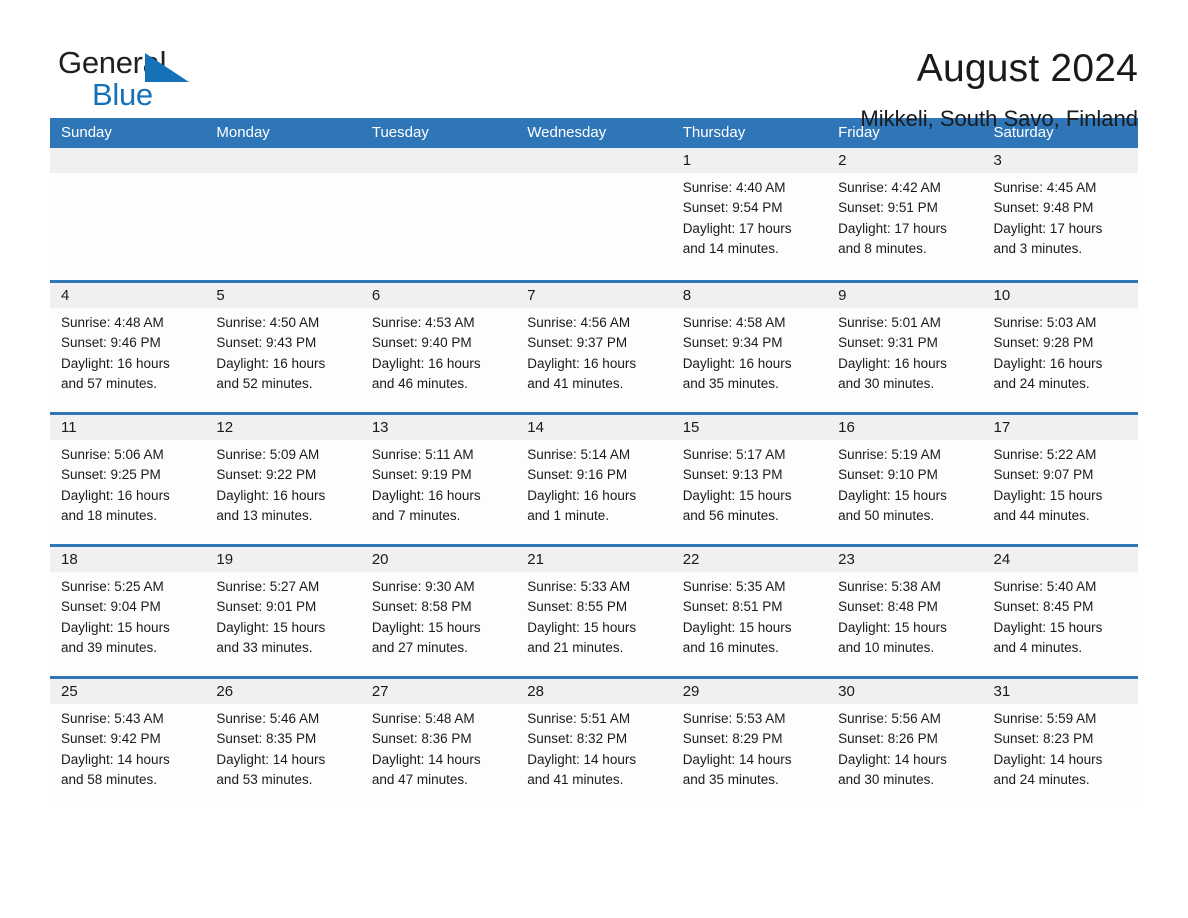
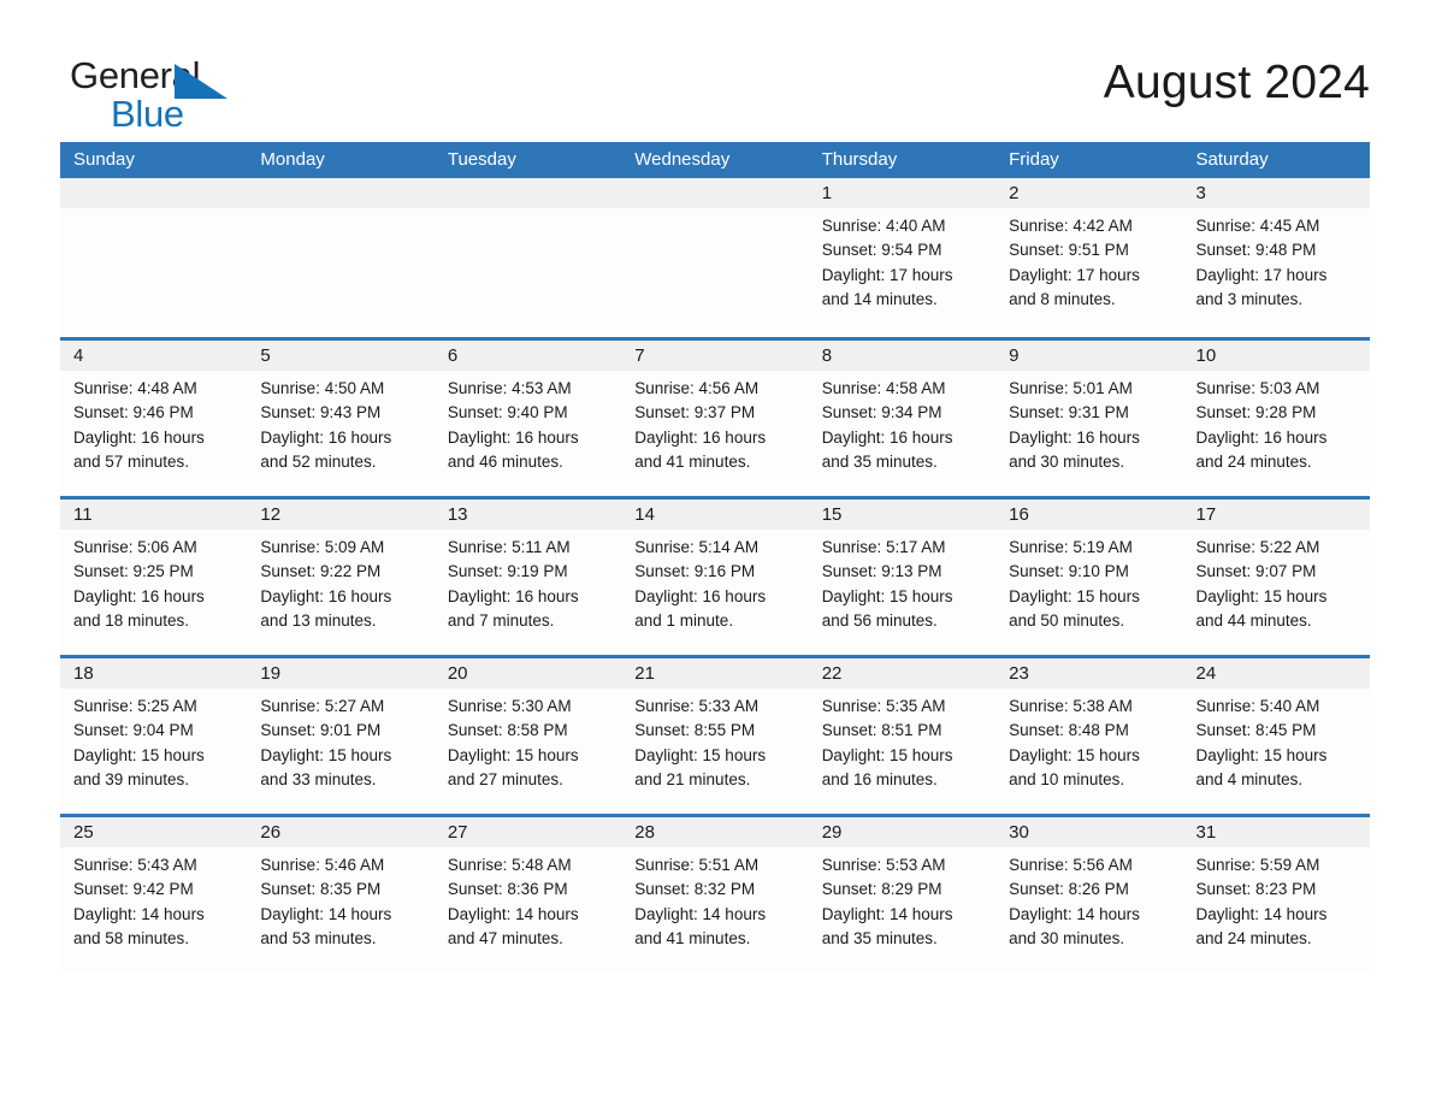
  General
  Blue
  August 2024
- Mikkeli, South Savo, Finland
  Sunday
  Monday
  Tuesday
  Wednesday
  Thursday
  Friday
  Saturday
  1
  Sunrise: 4:40 AM
  Sunset: 9:54 PM
  Daylight: 17 hours
  and 14 minutes.
  2
  Sunrise: 4:42 AM
  Sunset: 9:51 PM
  Daylight: 17 hours
  and 8 minutes.
  3
  Sunrise: 4:45 AM
  Sunset: 9:48 PM
  Daylight: 17 hours
  and 3 minutes.
  4
  Sunrise: 4:48 AM
  Sunset: 9:46 PM
  Daylight: 16 hours
  and 57 minutes.
  5
  Sunrise: 4:50 AM
  Sunset: 9:43 PM
  Daylight: 16 hours
  and 52 minutes.
  6
  Sunrise: 4:53 AM
  Sunset: 9:40 PM
  Daylight: 16 hours
  and 46 minutes.
  7
  Sunrise: 4:56 AM
  Sunset: 9:37 PM
  Daylight: 16 hours
  and 41 minutes.
  8
  Sunrise: 4:58 AM
  Sunset: 9:34 PM
  Daylight: 16 hours
  and 35 minutes.
  9
  Sunrise: 5:01 AM
  Sunset: 9:31 PM
  Daylight: 16 hours
  and 30 minutes.
  10
  Sunrise: 5:03 AM
  Sunset: 9:28 PM
  Daylight: 16 hours
  and 24 minutes.
  11
  Sunrise: 5:06 AM
  Sunset: 9:25 PM
  Daylight: 16 hours
  and 18 minutes.
  12
  Sunrise: 5:09 AM
  Sunset: 9:22 PM
  Daylight: 16 hours
  and 13 minutes.
  13
  Sunrise: 5:11 AM
  Sunset: 9:19 PM
  Daylight: 16 hours
  and 7 minutes.
  14
  Sunrise: 5:14 AM
  Sunset: 9:16 PM
  Daylight: 16 hours
  and 1 minute.
  15
  Sunrise: 5:17 AM
  Sunset: 9:13 PM
  Daylight: 15 hours
  and 56 minutes.
  16
  Sunrise: 5:19 AM
  Sunset: 9:10 PM
  Daylight: 15 hours
  and 50 minutes.
  17
  Sunrise: 5:22 AM
  Sunset: 9:07 PM
  Daylight: 15 hours
  and 44 minutes.
  18
  Sunrise: 5:25 AM
  Sunset: 9:04 PM
  Daylight: 15 hours
  and 39 minutes.
  19
  Sunrise: 5:27 AM
  Sunset: 9:01 PM
  Daylight: 15 hours
  and 33 minutes.
  20
- Sunrise: 9:30 AM
+ Sunrise: 5:30 AM
  Sunset: 8:58 PM
  Daylight: 15 hours
  and 27 minutes.
  21
  Sunrise: 5:33 AM
  Sunset: 8:55 PM
  Daylight: 15 hours
  and 21 minutes.
  22
  Sunrise: 5:35 AM
  Sunset: 8:51 PM
  Daylight: 15 hours
  and 16 minutes.
  23
  Sunrise: 5:38 AM
  Sunset: 8:48 PM
  Daylight: 15 hours
  and 10 minutes.
  24
  Sunrise: 5:40 AM
  Sunset: 8:45 PM
  Daylight: 15 hours
  and 4 minutes.
  25
  Sunrise: 5:43 AM
  Sunset: 9:42 PM
  Daylight: 14 hours
  and 58 minutes.
  26
  Sunrise: 5:46 AM
  Sunset: 8:35 PM
  Daylight: 14 hours
  and 53 minutes.
  27
  Sunrise: 5:48 AM
  Sunset: 8:36 PM
  Daylight: 14 hours
  and 47 minutes.
  28
  Sunrise: 5:51 AM
  Sunset: 8:32 PM
  Daylight: 14 hours
  and 41 minutes.
  29
  Sunrise: 5:53 AM
  Sunset: 8:29 PM
  Daylight: 14 hours
  and 35 minutes.
  30
  Sunrise: 5:56 AM
  Sunset: 8:26 PM
  Daylight: 14 hours
  and 30 minutes.
  31
  Sunrise: 5:59 AM
  Sunset: 8:23 PM
  Daylight: 14 hours
  and 24 minutes.
